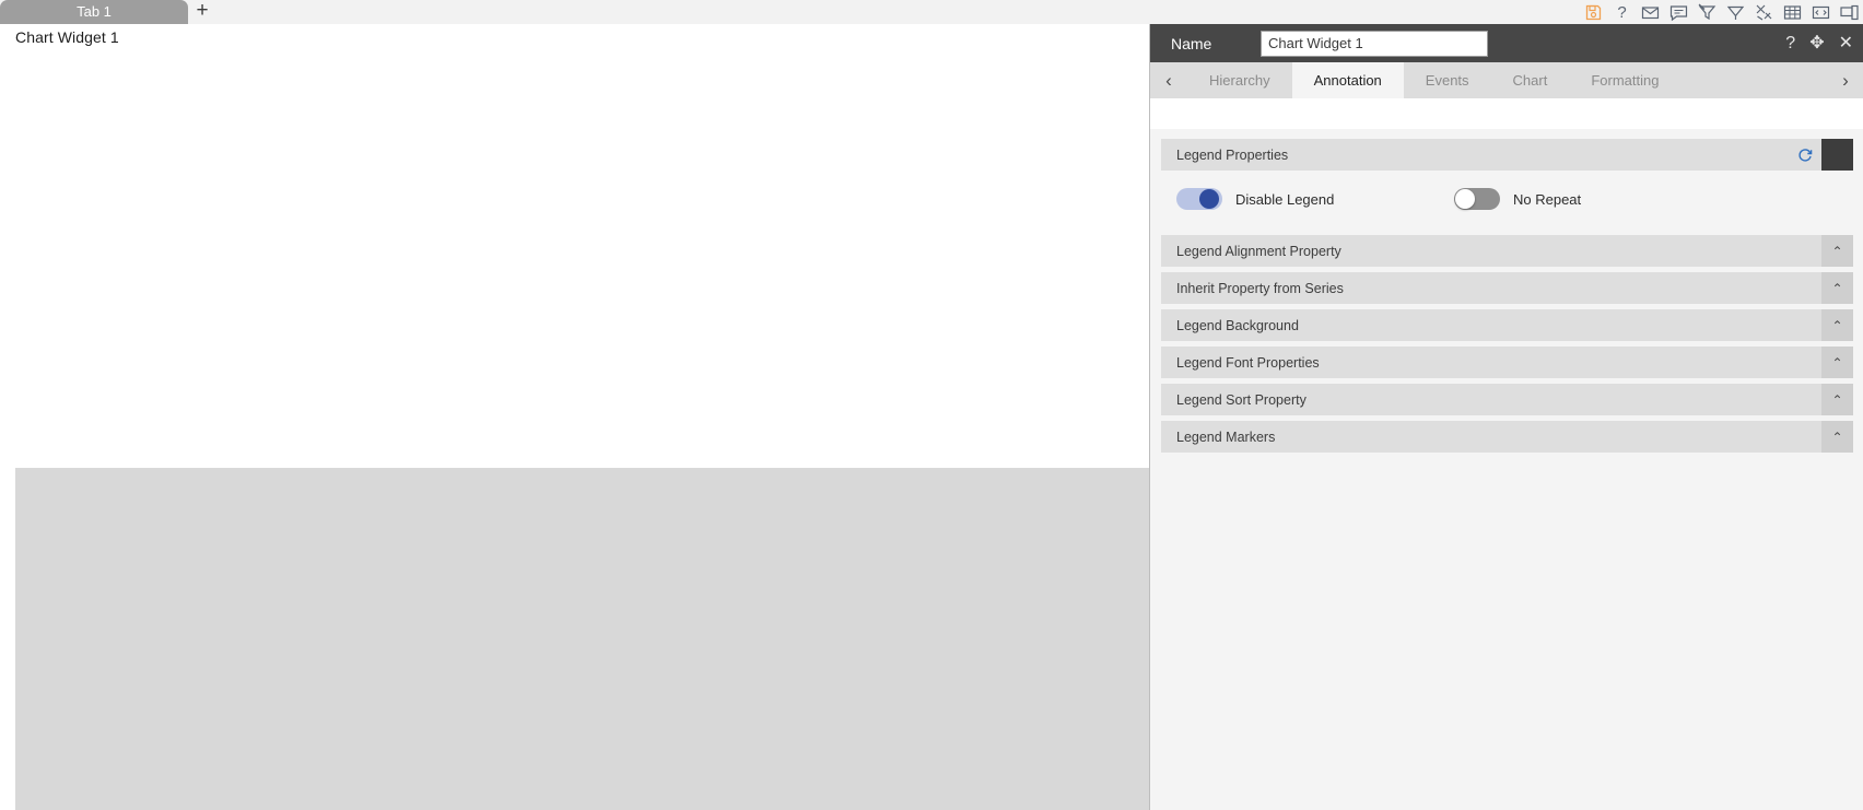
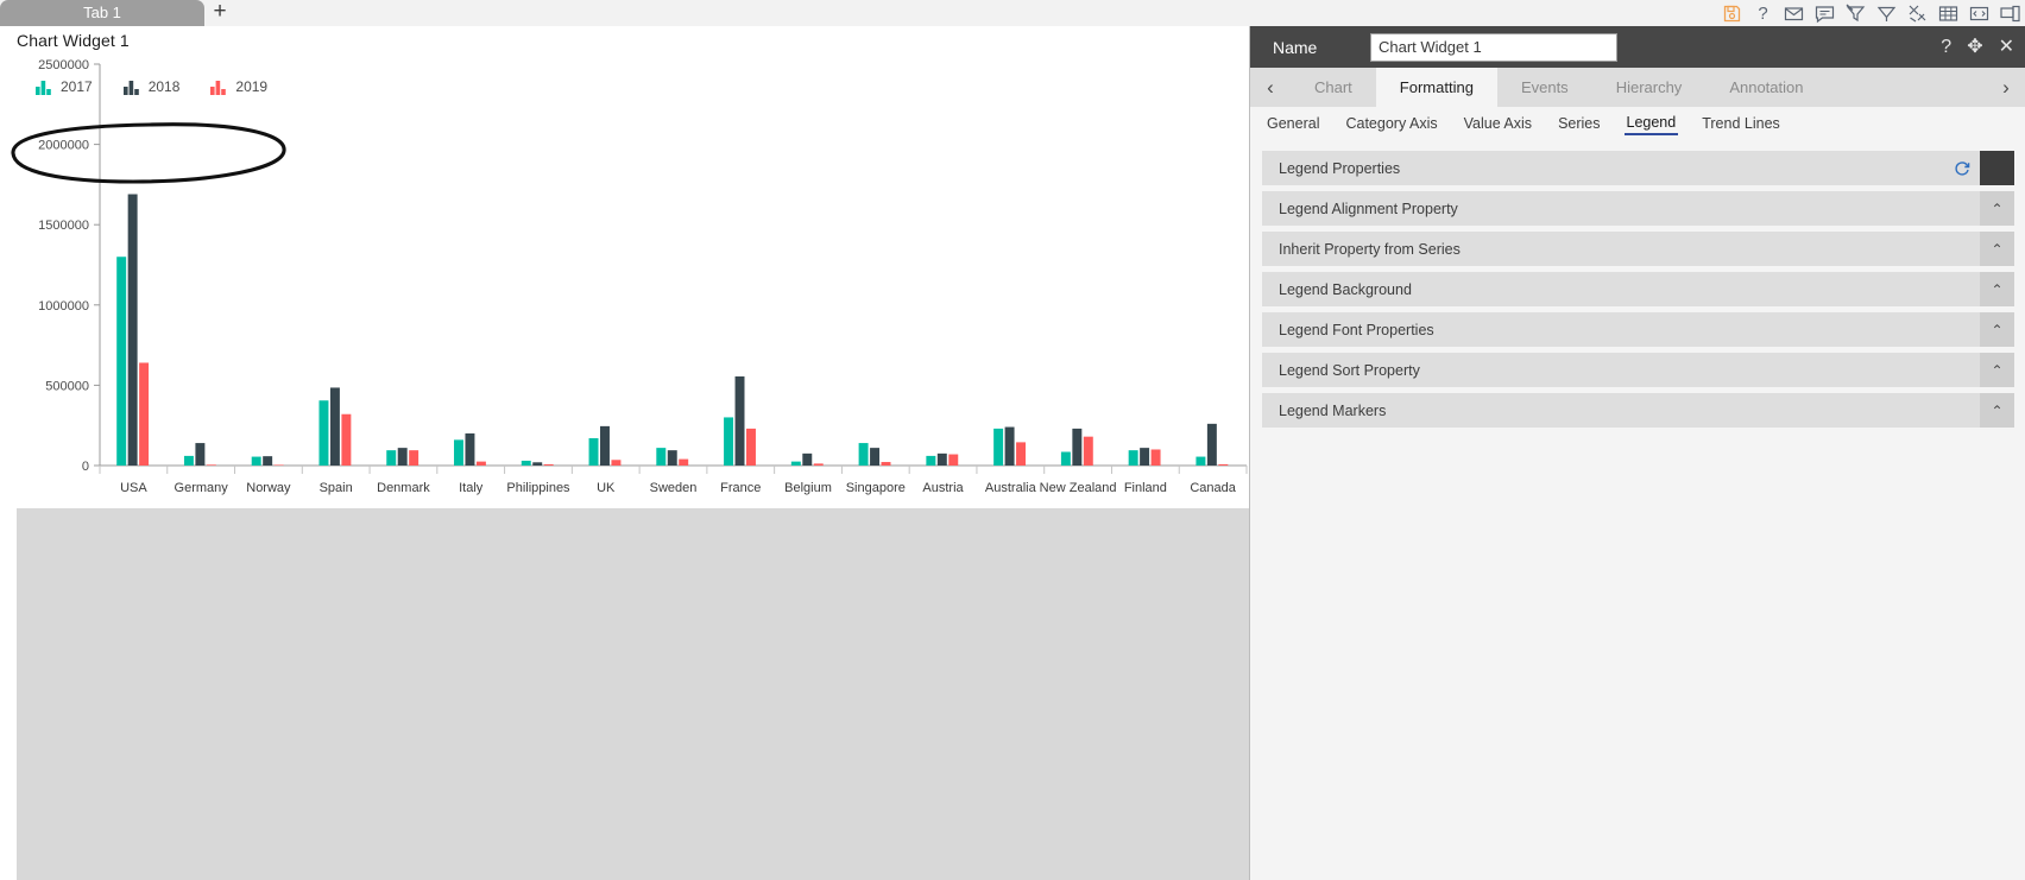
  Tab 1
  +
  ?
  Chart Widget 1
+ 2017
+ 2018
+ 2019
+ 0
+ 500000
+ 1000000
+ 1500000
+ 2000000
+ 2500000
+ USA
+ Germany
+ Norway
+ Spain
+ Denmark
+ Italy
+ Philippines
+ UK
+ Sweden
+ France
+ Belgium
+ Singapore
+ Austria
+ Australia
+ New Zealand
+ Finland
+ Canada
  Name
  Chart Widget 1
  ?
  ✥
  ✕
  ‹
- Hierarchy
+ Chart
- Annotation
+ Formatting
  Events
- Chart
+ Hierarchy
- Formatting
+ Annotation
  ›
+ General
+ Category Axis
+ Value Axis
+ Series
+ Legend
+ Trend Lines
  Legend Properties
- Disable Legend
- No Repeat
  Legend Alignment Property
  ⌃
  Inherit Property from Series
  ⌃
  Legend Background
  ⌃
  Legend Font Properties
  ⌃
  Legend Sort Property
  ⌃
  Legend Markers
  ⌃
